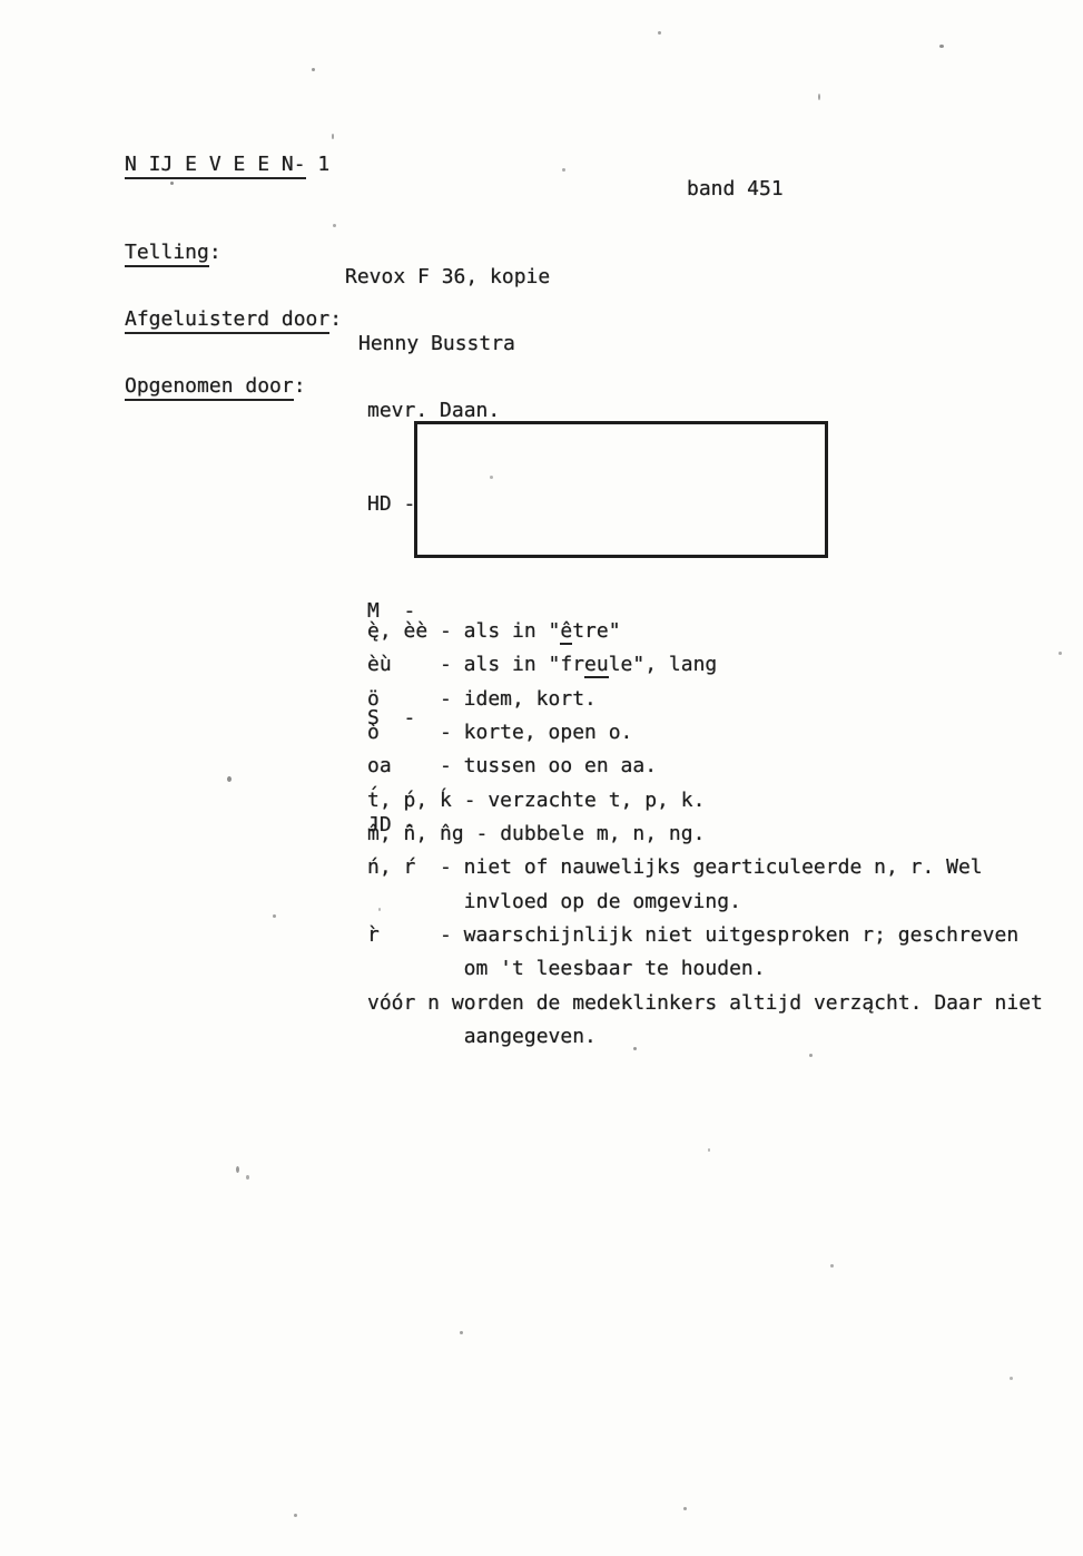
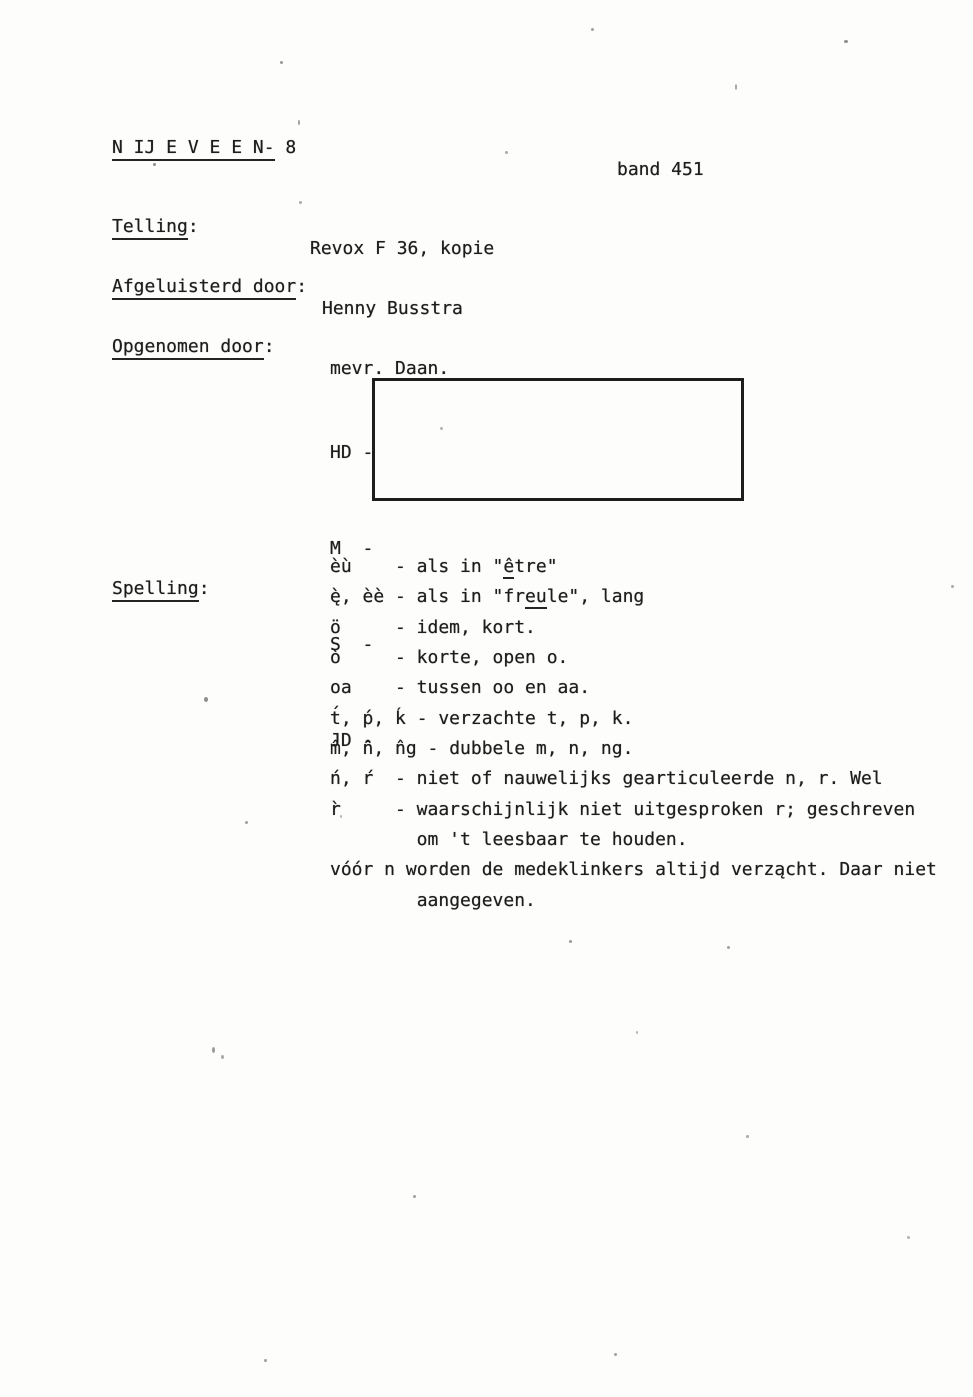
- N IJ E V E E N- 1
+ N IJ E V E E N- 8
  band 451
  Telling:
  Revox F 36, kopie
  Afgeluisterd door:
  Henny Busstra
  Opgenomen door:
  mevr. Daan.
  HD -
  M -
  S -
  JD -
+ Spelling:
- ę̀, èè
+ èù
  -
  als in "être"
- èù
+ ę̀, èè
  -
  als in "freule", lang
  ö
  -
  idem, kort.
  ò
  -
  korte, open o.
  oa
  -
  tussen oo en aa.
  t́, ṕ, ḱ
  -
  verzachte t, p, k.
  m̂, n̂, n̂g
  -
  dubbele m, n, ng.
  ń, ŕ
  -
  niet of nauwelijks gearticuleerde n, r. Wel
- invloed op de omgeving.
  r̀
  -
  waarschijnlijk niet uitgesproken r; geschreven
  om 't leesbaar te houden.
  vóór n worden de medeklinkers altijd verzącht. Daar niet
  aangegeven.
